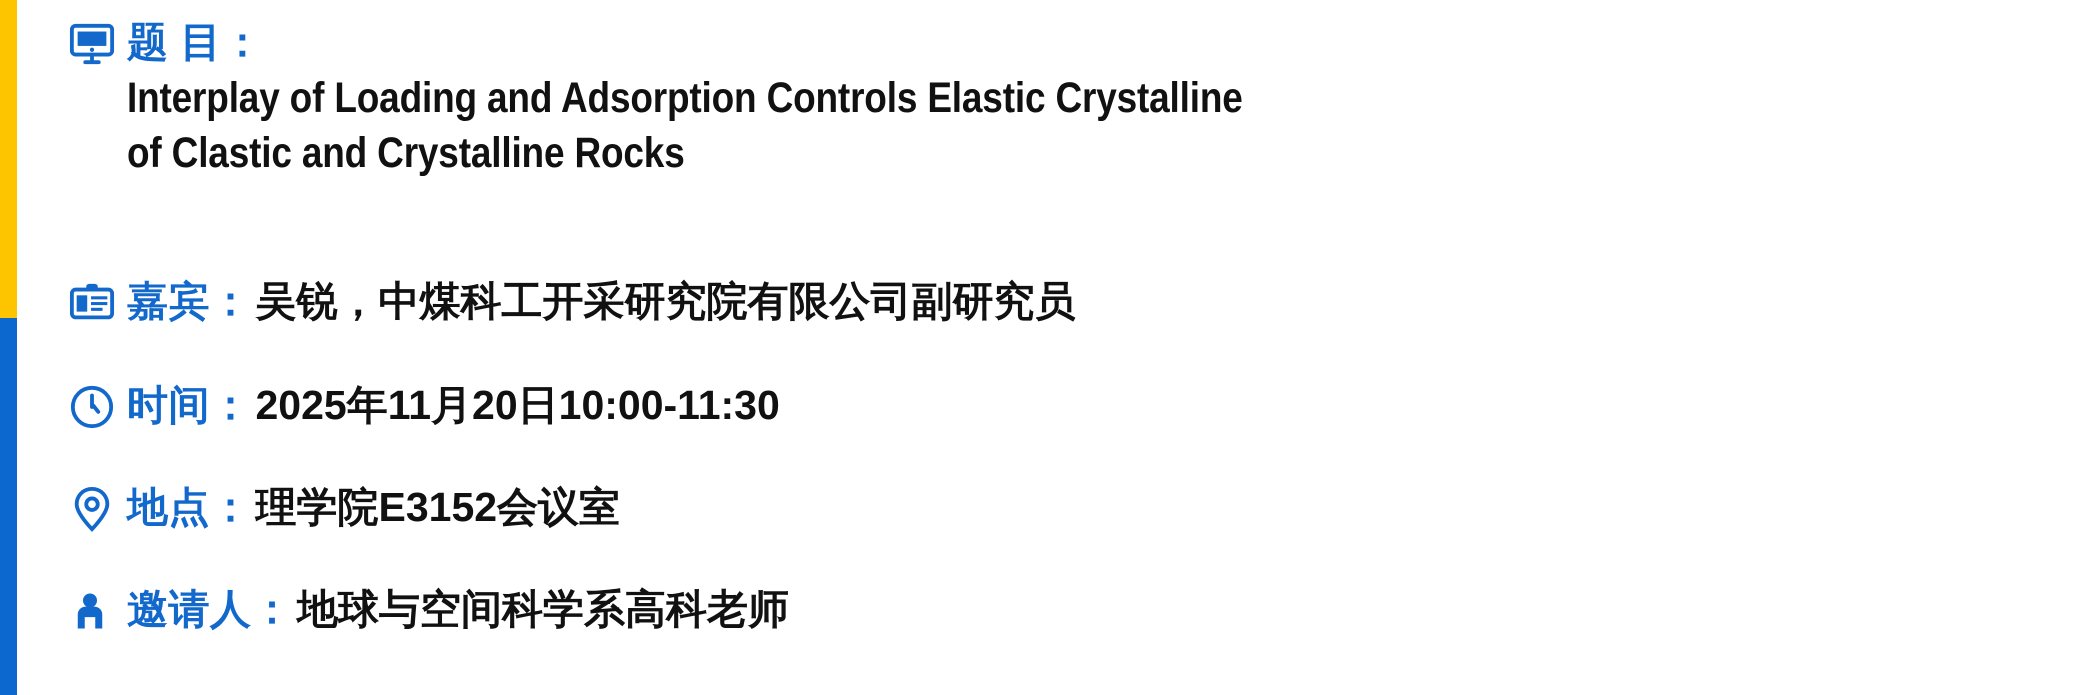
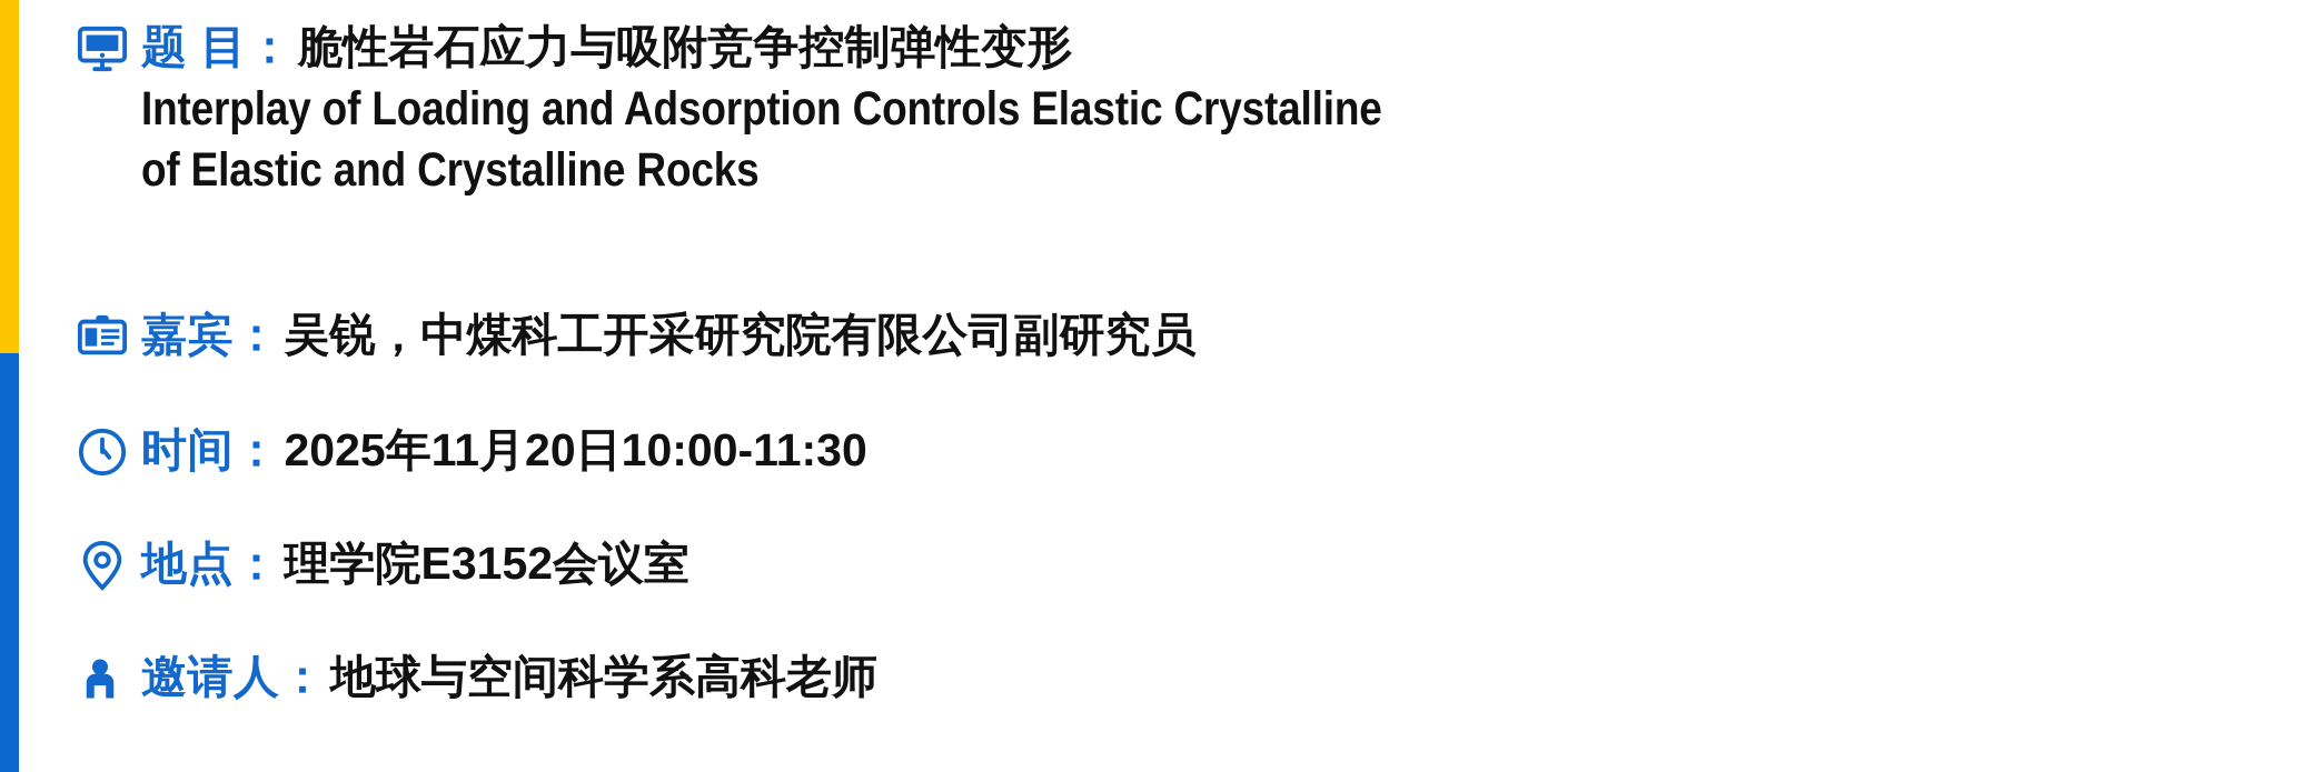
  题 目：
+ 脆性岩石应力与吸附竞争控制弹性变形
  Interplay of Loading and Adsorption Controls Elastic Crystalline
- of Clastic and Crystalline Rocks
+ of Elastic and Crystalline Rocks
  嘉宾：
  吴锐，中煤科工开采研究院有限公司副研究员
  时间：
  2025年11月20日10:00-11:30
  地点：
  理学院E3152会议室
  邀请人：
  地球与空间科学系高科老师
